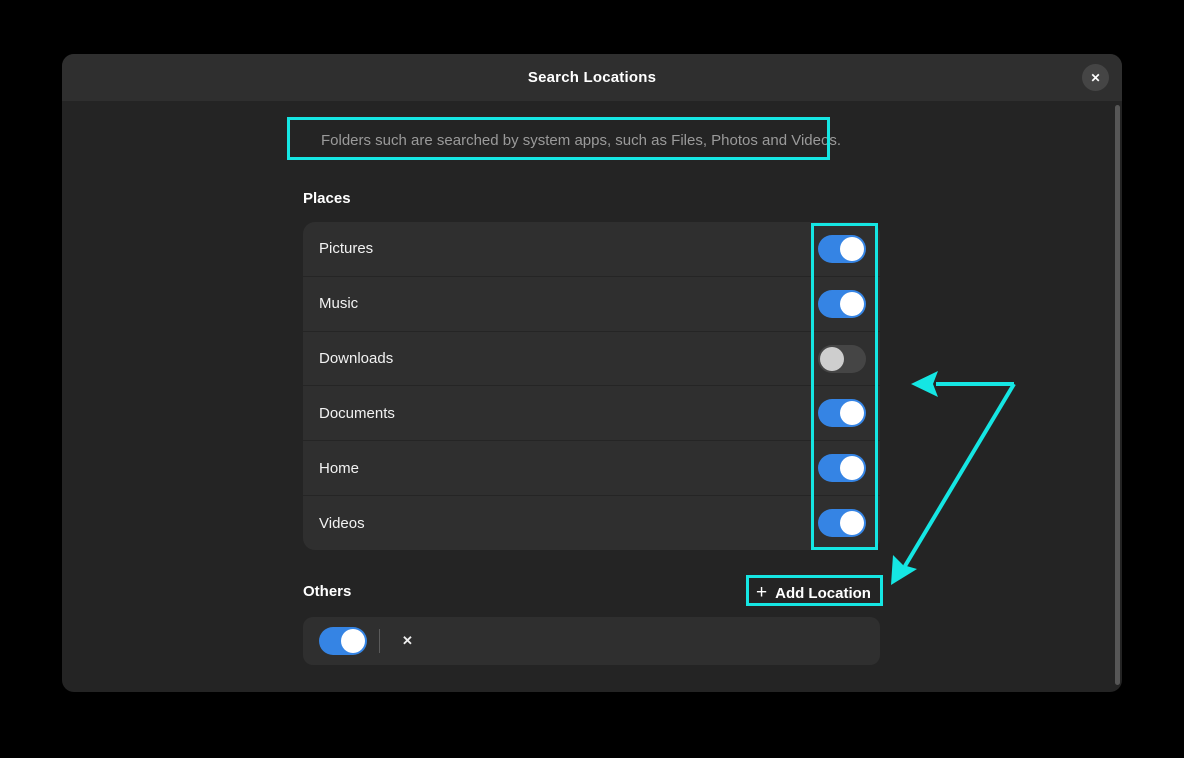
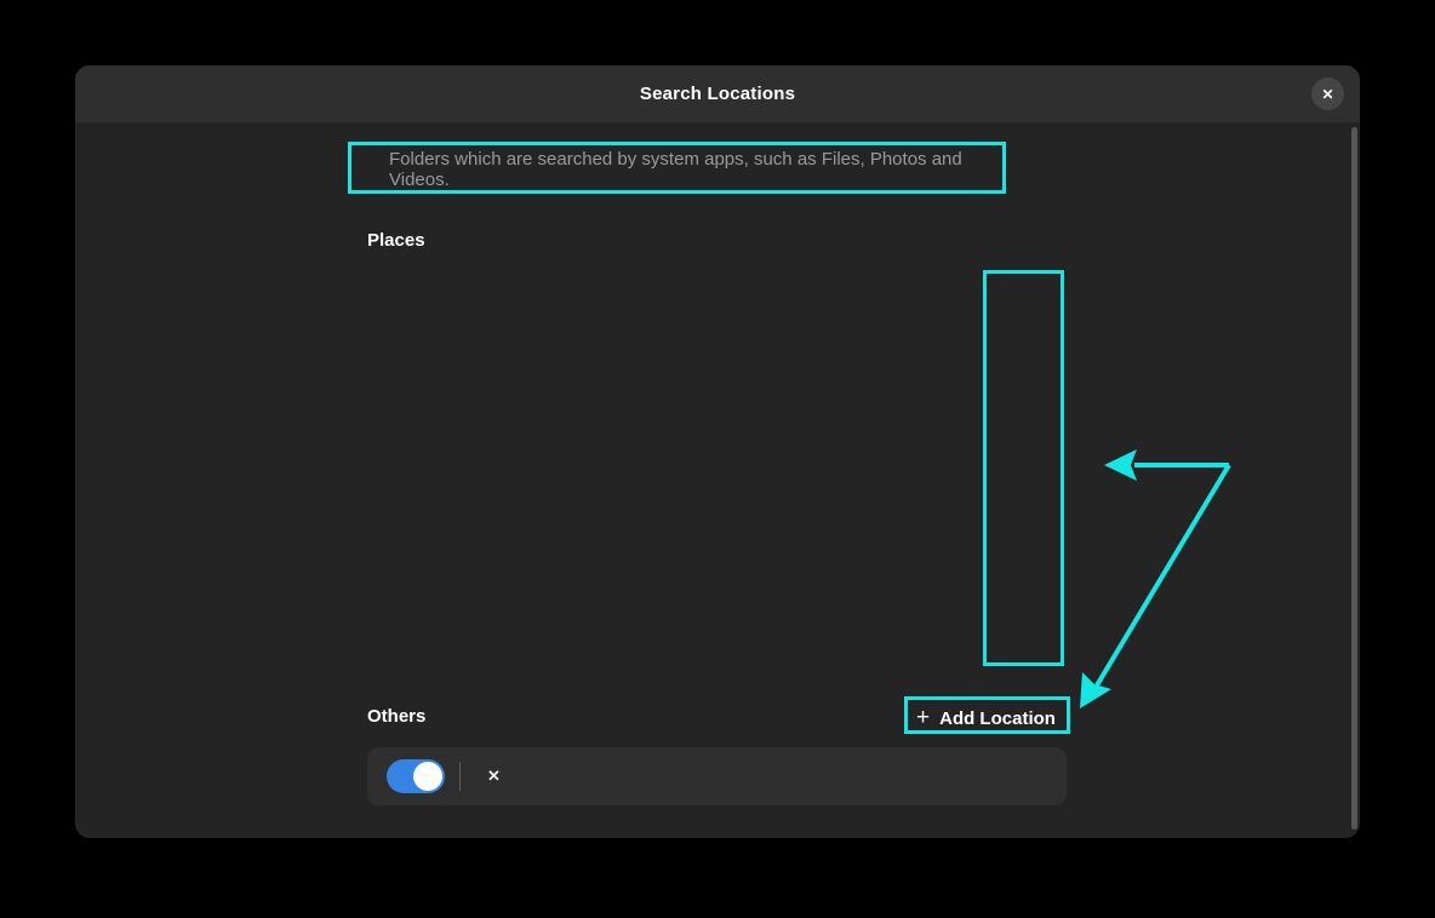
  Search Locations
  ✕
- Folders such are searched by system apps, such as Files, Photos and Videos.
+ Folders which are searched by system apps, such as Files, Photos and Videos.
  Places
- Pictures
- Music
- Downloads
- Documents
- Home
- Videos
  Others
  +
  Add Location
  ✕
